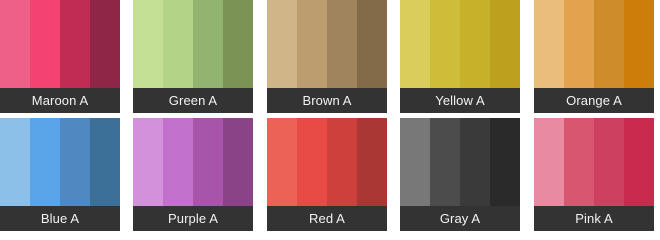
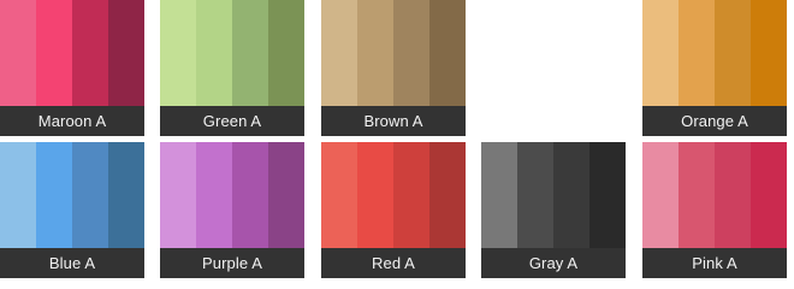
  Maroon A
  Green A
  Brown A
- Yellow A
  Orange A
  Blue A
  Purple A
  Red A
  Gray A
  Pink A
